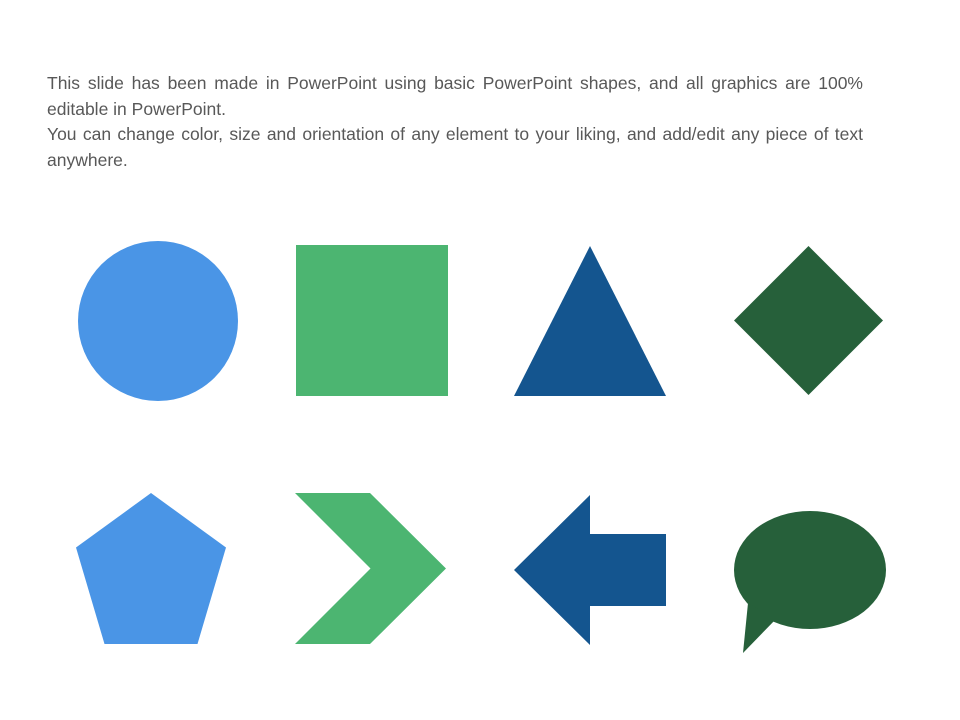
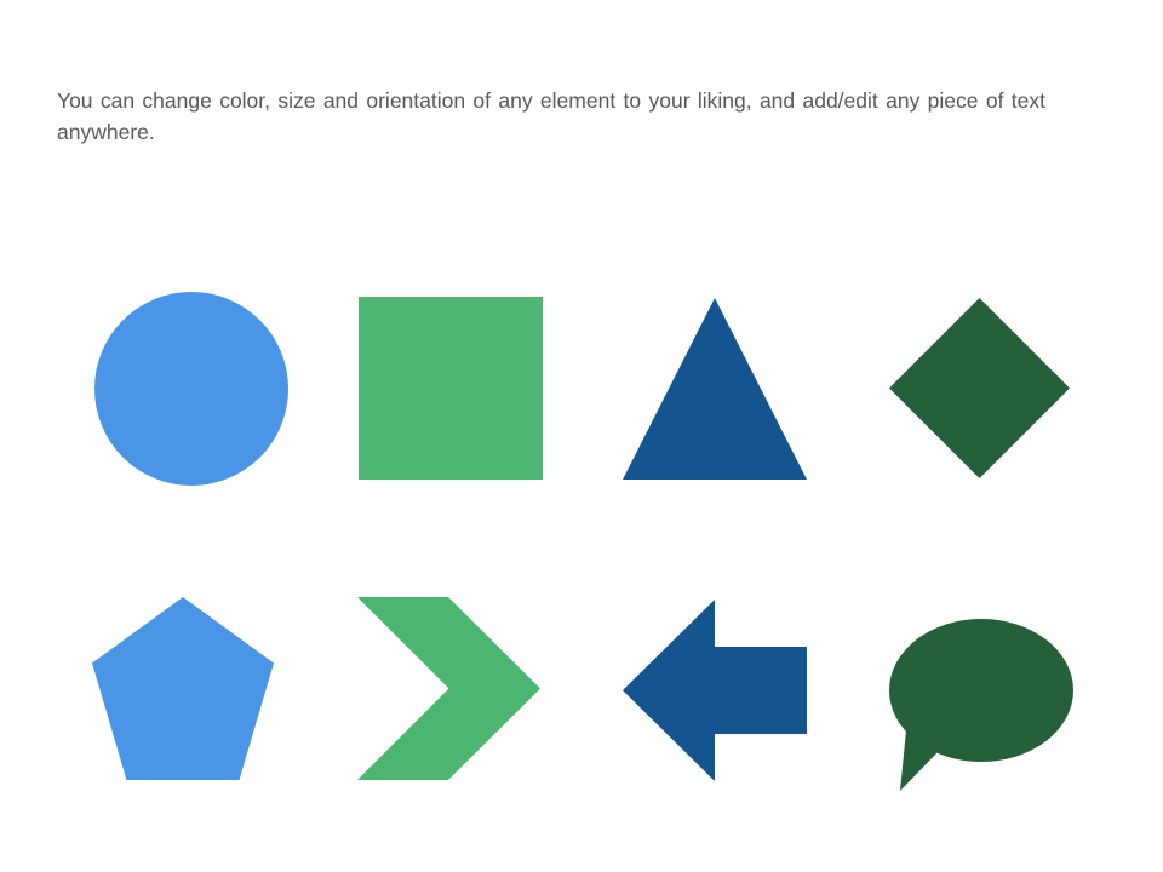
- This slide has been made in PowerPoint using basic PowerPoint shapes, and all graphics are 100% editable in PowerPoint.
  You can change color, size and orientation of any element to your liking, and add/edit any piece of text anywhere.
